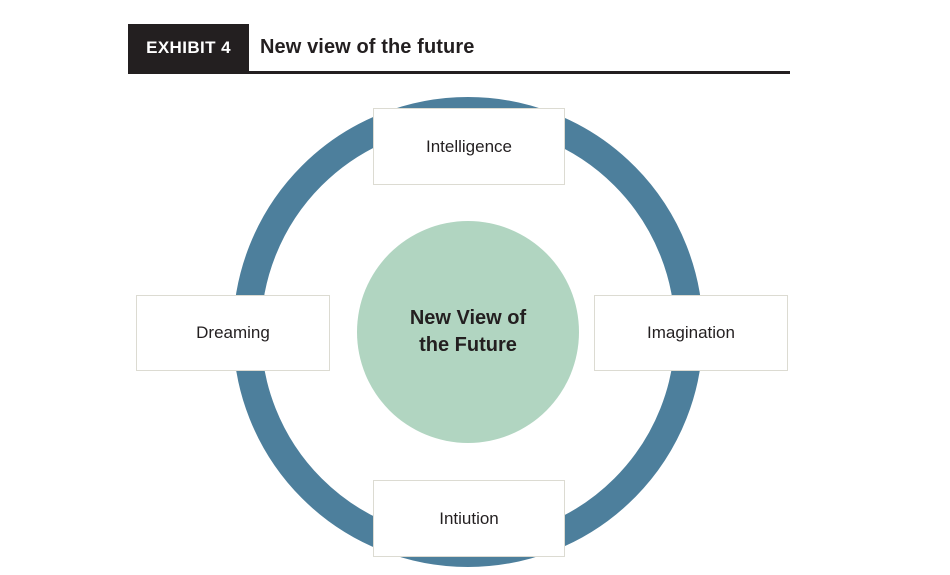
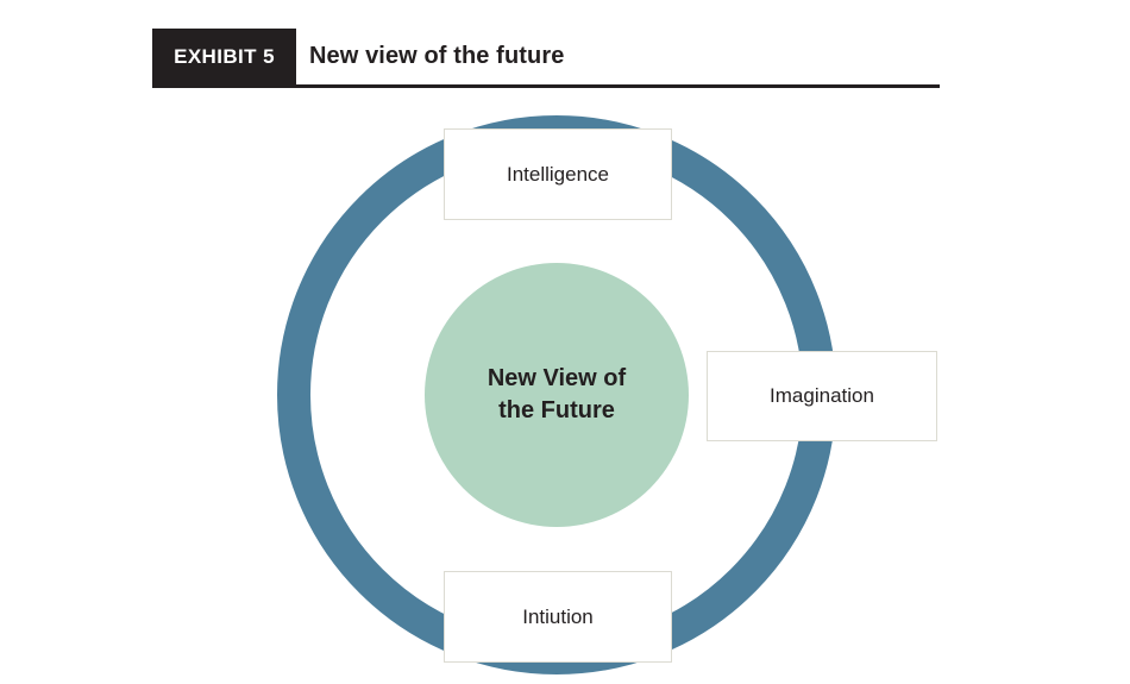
- EXHIBIT 4
+ EXHIBIT 5
  New view of the future
  New View of
  the Future
  Intelligence
  Imagination
  Intiution
- Dreaming
